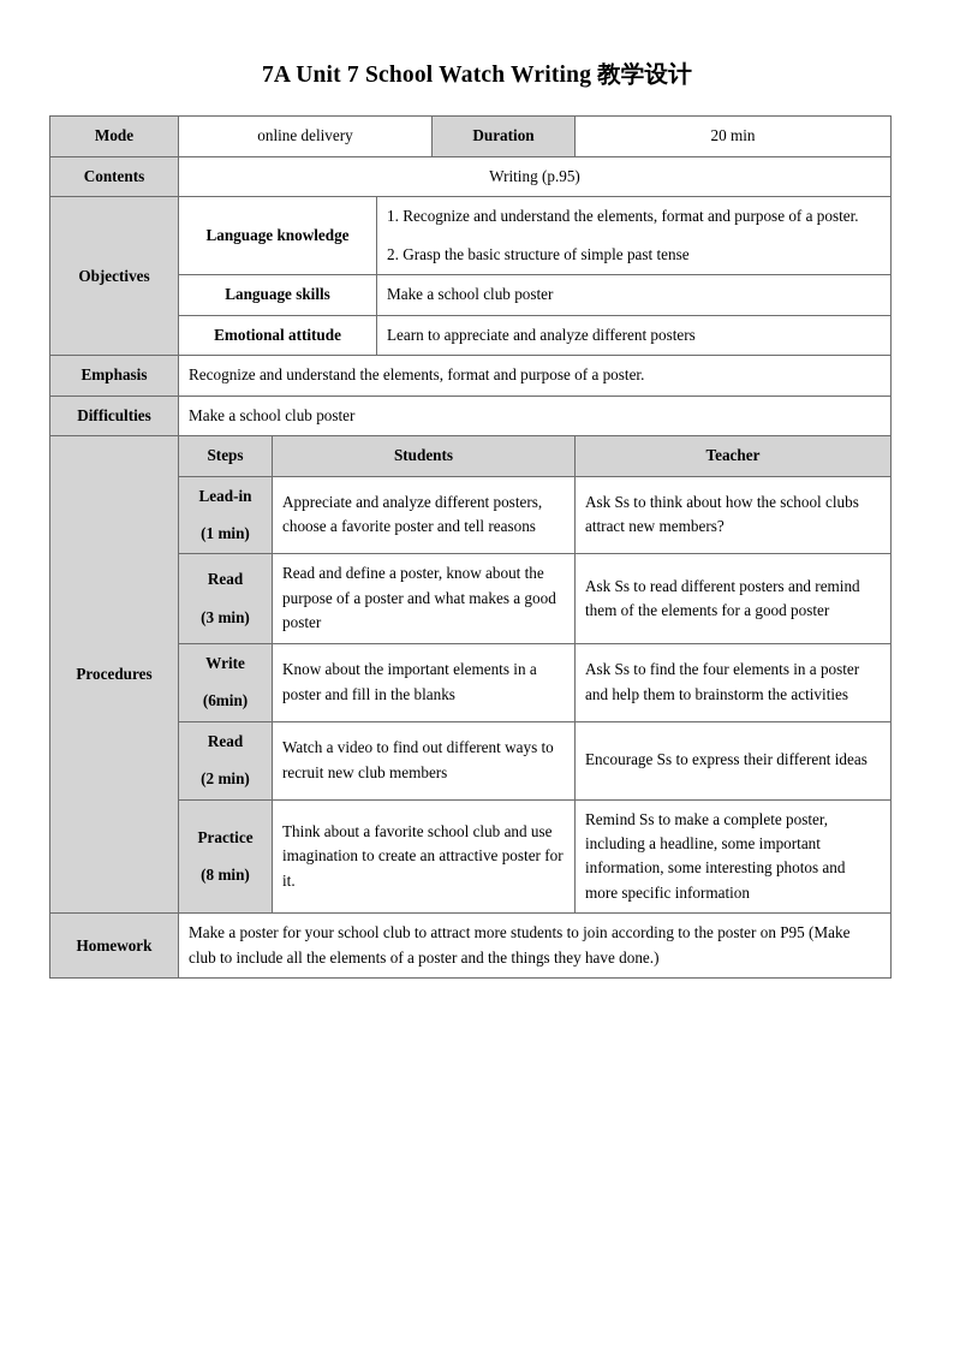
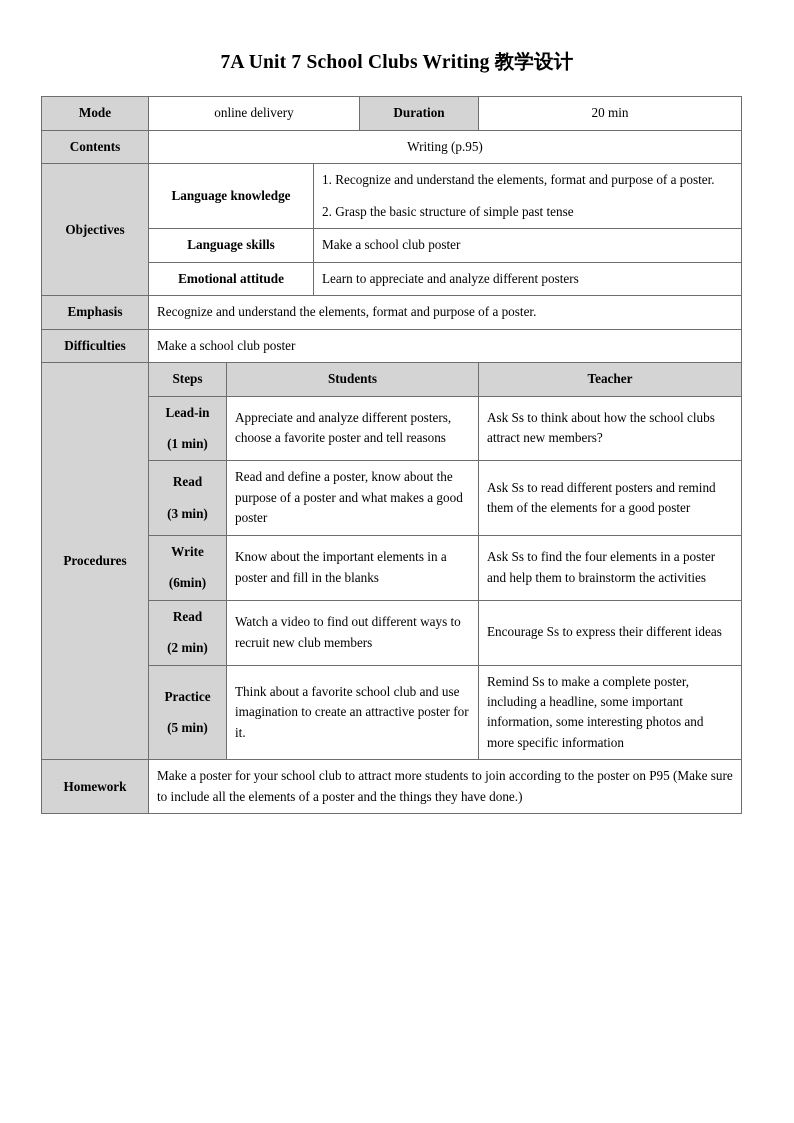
- 7A Unit 7 School Watch Writing 教学设计
+ 7A Unit 7 School Clubs Writing 教学设计
  Mode	online delivery	Duration	20 min
  Contents	Writing (p.95)
  Objectives	Language knowledge	1. Recognize and understand the elements, format and purpose of a poster. 2. Grasp the basic structure of simple past tense
  Language skills	Make a school club poster
  Emotional attitude	Learn to appreciate and analyze different posters
  Emphasis	Recognize and understand the elements, format and purpose of a poster.
  Difficulties	Make a school club poster
  Procedures	Steps	Students	Teacher
  Lead-in (1 min)	Appreciate and analyze different posters, choose a favorite poster and tell reasons	Ask Ss to think about how the school clubs attract new members?
  Read (3 min)	Read and define a poster, know about the purpose of a poster and what makes a good poster	Ask Ss to read different posters and remind them of the elements for a good poster
  Write (6min)	Know about the important elements in a poster and fill in the blanks	Ask Ss to find the four elements in a poster and help them to brainstorm the activities
  Read (2 min)	Watch a video to find out different ways to recruit new club members	Encourage Ss to express their different ideas
- Practice (8 min)	Think about a favorite school club and use imagination to create an attractive poster for it.	Remind Ss to make a complete poster, including a headline, some important information, some interesting photos and more specific information
+ Practice (5 min)	Think about a favorite school club and use imagination to create an attractive poster for it.	Remind Ss to make a complete poster, including a headline, some important information, some interesting photos and more specific information
- Homework	Make a poster for your school club to attract more students to join according to the poster on P95 (Make club to include all the elements of a poster and the things they have done.)
+ Homework	Make a poster for your school club to attract more students to join according to the poster on P95 (Make sure to include all the elements of a poster and the things they have done.)
